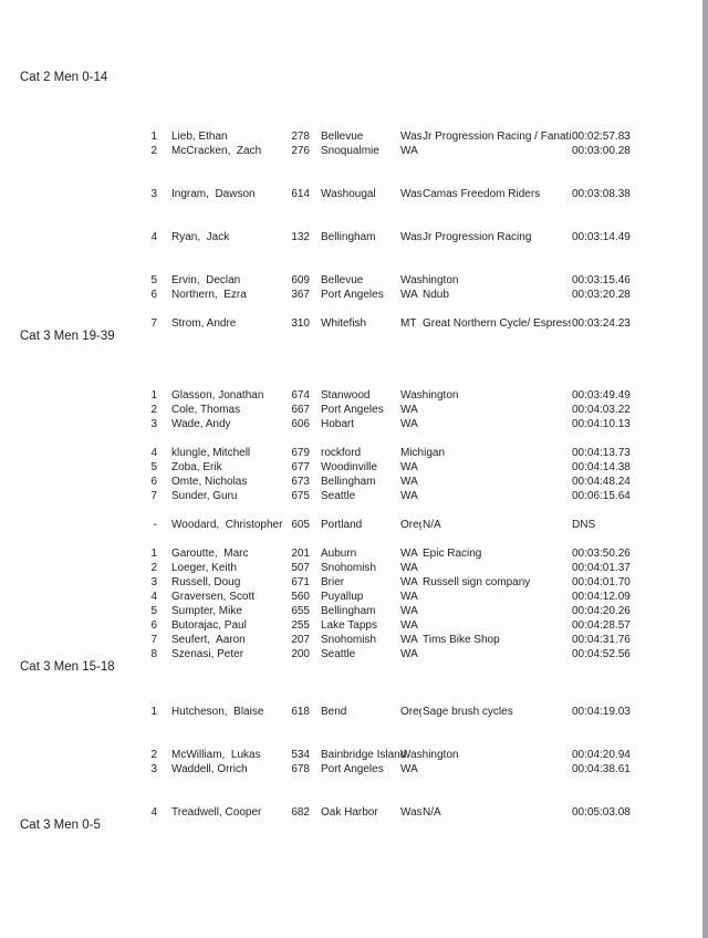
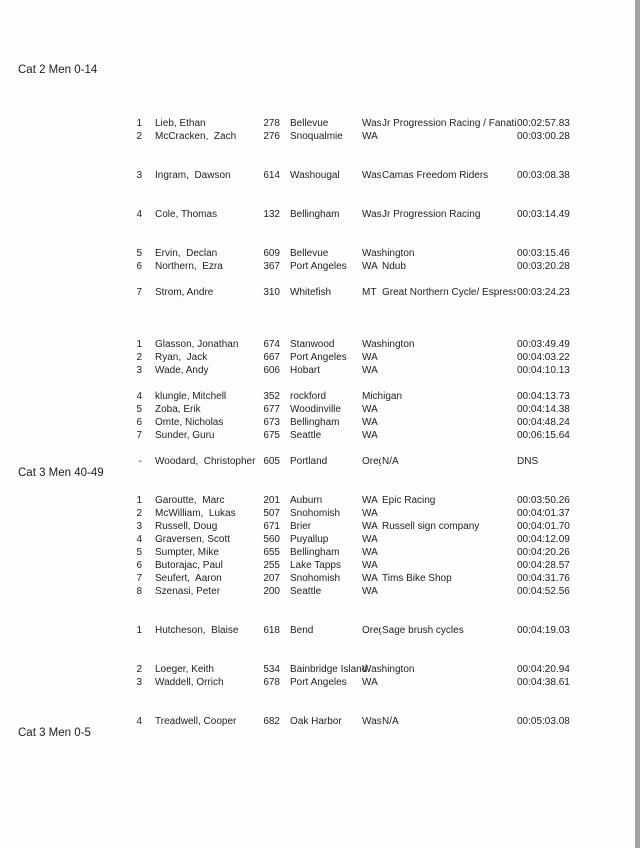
  Cat 2 Men 0-14
  1
  Lieb, Ethan
  278
  Bellevue
  Jr Progression Racing / Fanati
  00:02:57.83
  2
  McCracken, Zach
  276
  Snoqualmie
  WA
  00:03:00.28
  3
  Ingram, Dawson
  614
  Washougal
  Camas Freedom Riders
  00:03:08.38
  4
- Ryan, Jack
+ Cole, Thomas
  132
  Bellingham
  Jr Progression Racing
  00:03:14.49
  5
  Ervin, Declan
  609
  Bellevue
  00:03:15.46
  6
  Northern, Ezra
  367
  Port Angeles
  WA
  Ndub
  00:03:20.28
  7
  Strom, Andre
  310
  Whitefish
  MT
  Great Northern Cycle/ Espress
  00:03:24.23
- Cat 3 Men 19-39
  1
  Glasson, Jonathan
  674
  Stanwood
  00:03:49.49
  2
- Cole, Thomas
+ Ryan, Jack
  667
  Port Angeles
  WA
  00:04:03.22
  3
  Wade, Andy
  606
  Hobart
  WA
  00:04:10.13
  4
  klungle, Mitchell
- 679
+ 352
  rockford
  00:04:13.73
  5
  Zoba, Erik
  677
  Woodinville
  WA
  00:04:14.38
  6
  Omte, Nicholas
  673
  Bellingham
  WA
  00:04:48.24
  7
  Sunder, Guru
  675
  Seattle
  WA
  00:06:15.64
  -
  Woodard, Christopher
  605
  Portland
  N/A
  DNS
+ Cat 3 Men 40-49
  1
  Garoutte, Marc
  201
  Auburn
  WA
  Epic Racing
  00:03:50.26
  2
- Loeger, Keith
+ McWilliam, Lukas
  507
  Snohomish
  WA
  00:04:01.37
  3
  Russell, Doug
  671
  Brier
  WA
  Russell sign company
  00:04:01.70
  4
  Graversen, Scott
  560
  Puyallup
  WA
  00:04:12.09
  5
  Sumpter, Mike
  655
  Bellingham
  WA
  00:04:20.26
  6
  Butorajac, Paul
  255
  Lake Tapps
  WA
  00:04:28.57
  7
  Seufert, Aaron
  207
  Snohomish
  WA
  Tims Bike Shop
  00:04:31.76
  8
  Szenasi, Peter
  200
  Seattle
  WA
  00:04:52.56
- Cat 3 Men 15-18
  1
  Hutcheson, Blaise
  618
  Bend
  Sage brush cycles
  00:04:19.03
  2
- McWilliam, Lukas
+ Loeger, Keith
  534
  Bainbridge Island
  00:04:20.94
  3
  Waddell, Orrich
  678
  Port Angeles
  WA
  00:04:38.61
  4
  Treadwell, Cooper
  682
  Oak Harbor
  N/A
  00:05:03.08
  Cat 3 Men 0-5
